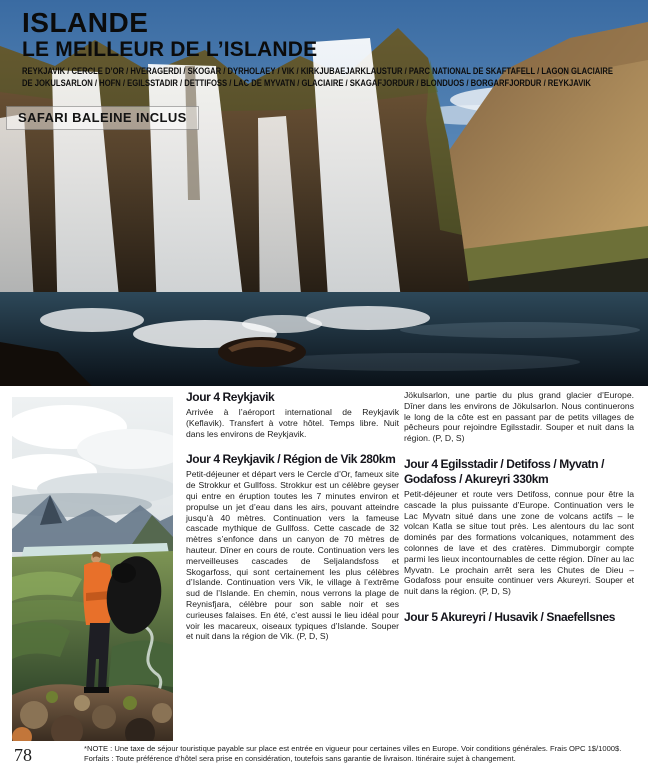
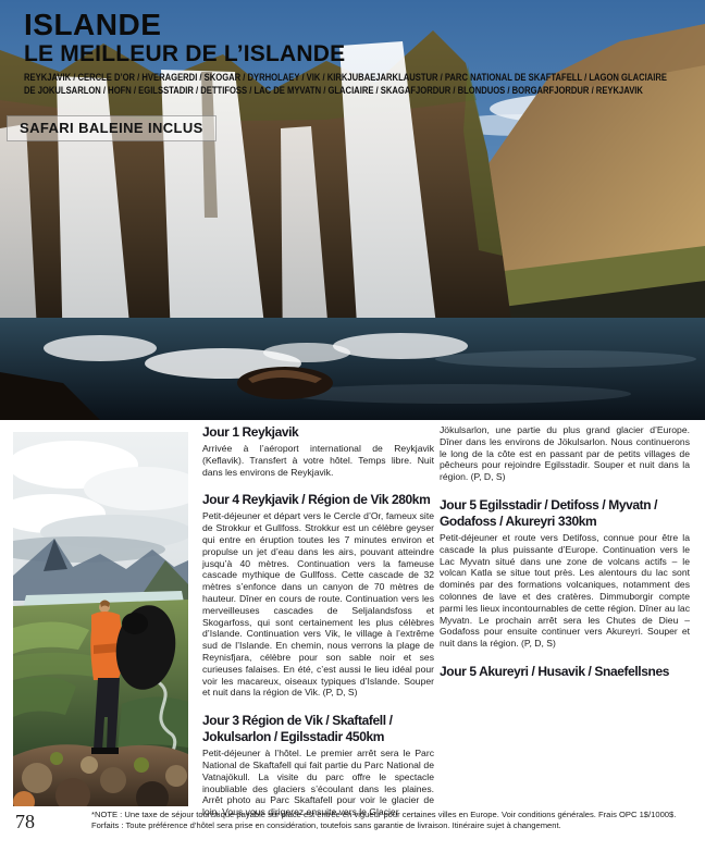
  ISLANDE
  LE MEILLEUR DE L’ISLANDE
  REYKJAVIK / CERCLE D’OR / HVERAGERDI / SKOGAR / DYRHOLAEY / VIK / KIRKJUBAEJARKLAUSTUR / PARC NATIONAL DE SKAFTAFELL / LAGON GLACIAIRE
  DE JOKULSARLON / HOFN / EGILSSTADIR / DETTIFOSS / LAC DE MYVATN / GLACIAIRE / SKAGAFJORDUR / BLONDUOS / BORGARFJORDUR / REYKJAVIK
  SAFARI BALEINE INCLUS
- Jour 4 Reykjavik
+ Jour 1 Reykjavik
  Arrivée à l’aéroport international de Reykjavik (Keflavik). Transfert à votre hôtel. Temps libre. Nuit dans les environs de Reykjavik.
  Jour 4 Reykjavik / Région de Vik 280km
  Petit-déjeuner et départ vers le Cercle d’Or, fameux site de Strokkur et Gullfoss. Strokkur est un célèbre geyser qui entre en éruption toutes les 7 minutes environ et propulse un jet d’eau dans les airs, pouvant atteindre jusqu’à 40 mètres. Continuation vers la fameuse cascade mythique de Gullfoss. Cette cascade de 32 mètres s’enfonce dans un canyon de 70 mètres de hauteur. Dîner en cours de route. Continuation vers les merveilleuses cascades de Seljalandsfoss et Skogarfoss, qui sont certainement les plus célèbres d’Islande. Continuation vers Vik, le village à l’extrême sud de l’Islande. En chemin, nous verrons la plage de Reynisfjara, célèbre pour son sable noir et ses curieuses falaises. En été, c’est aussi le lieu idéal pour voir les macareux, oiseaux typiques d’Islande. Souper et nuit dans la région de Vik. (P, D, S)
+ Jour 3 Région de Vik / Skaftafell / Jokulsarlon / Egilsstadir 450km
+ Petit-déjeuner à l’hôtel. Le premier arrêt sera le Parc National de Skaftafell qui fait partie du Parc National de Vatnajökull. La visite du parc offre le spectacle inoubliable des glaciers s’écoulant dans les plaines. Arrêt photo au Parc Skaftafell pour voir le glacier de loin. Vous vous dirigerez ensuite vers le Glacier
  Jökulsarlon, une partie du plus grand glacier d’Europe. Dîner dans les environs de Jökulsarlon. Nous continuerons le long de la côte est en passant par de petits villages de pêcheurs pour rejoindre Egilsstadir. Souper et nuit dans la région. (P, D, S)
- Jour 4 Egilsstadir / Detifoss / Myvatn / Godafoss / Akureyri 330km
+ Jour 5 Egilsstadir / Detifoss / Myvatn / Godafoss / Akureyri 330km
  Petit-déjeuner et route vers Detifoss, connue pour être la cascade la plus puissante d’Europe. Continuation vers le Lac Myvatn situé dans une zone de volcans actifs – le volcan Katla se situe tout près. Les alentours du lac sont dominés par des formations volcaniques, notamment des colonnes de lave et des cratères. Dimmuborgir compte parmi les lieux incontournables de cette région. Dîner au lac Myvatn. Le prochain arrêt sera les Chutes de Dieu – Godafoss pour ensuite continuer vers Akureyri. Souper et nuit dans la région. (P, D, S)
  Jour 5 Akureyri / Husavik / Snaefellsnes
  78
  *NOTE : Une taxe de séjour touristique payable sur place est entrée en vigueur pour certaines villes en Europe. Voir conditions générales. Frais OPC 1$/1000$.
  Forfaits : Toute préférence d’hôtel sera prise en considération, toutefois sans garantie de livraison. Itinéraire sujet à changement.
